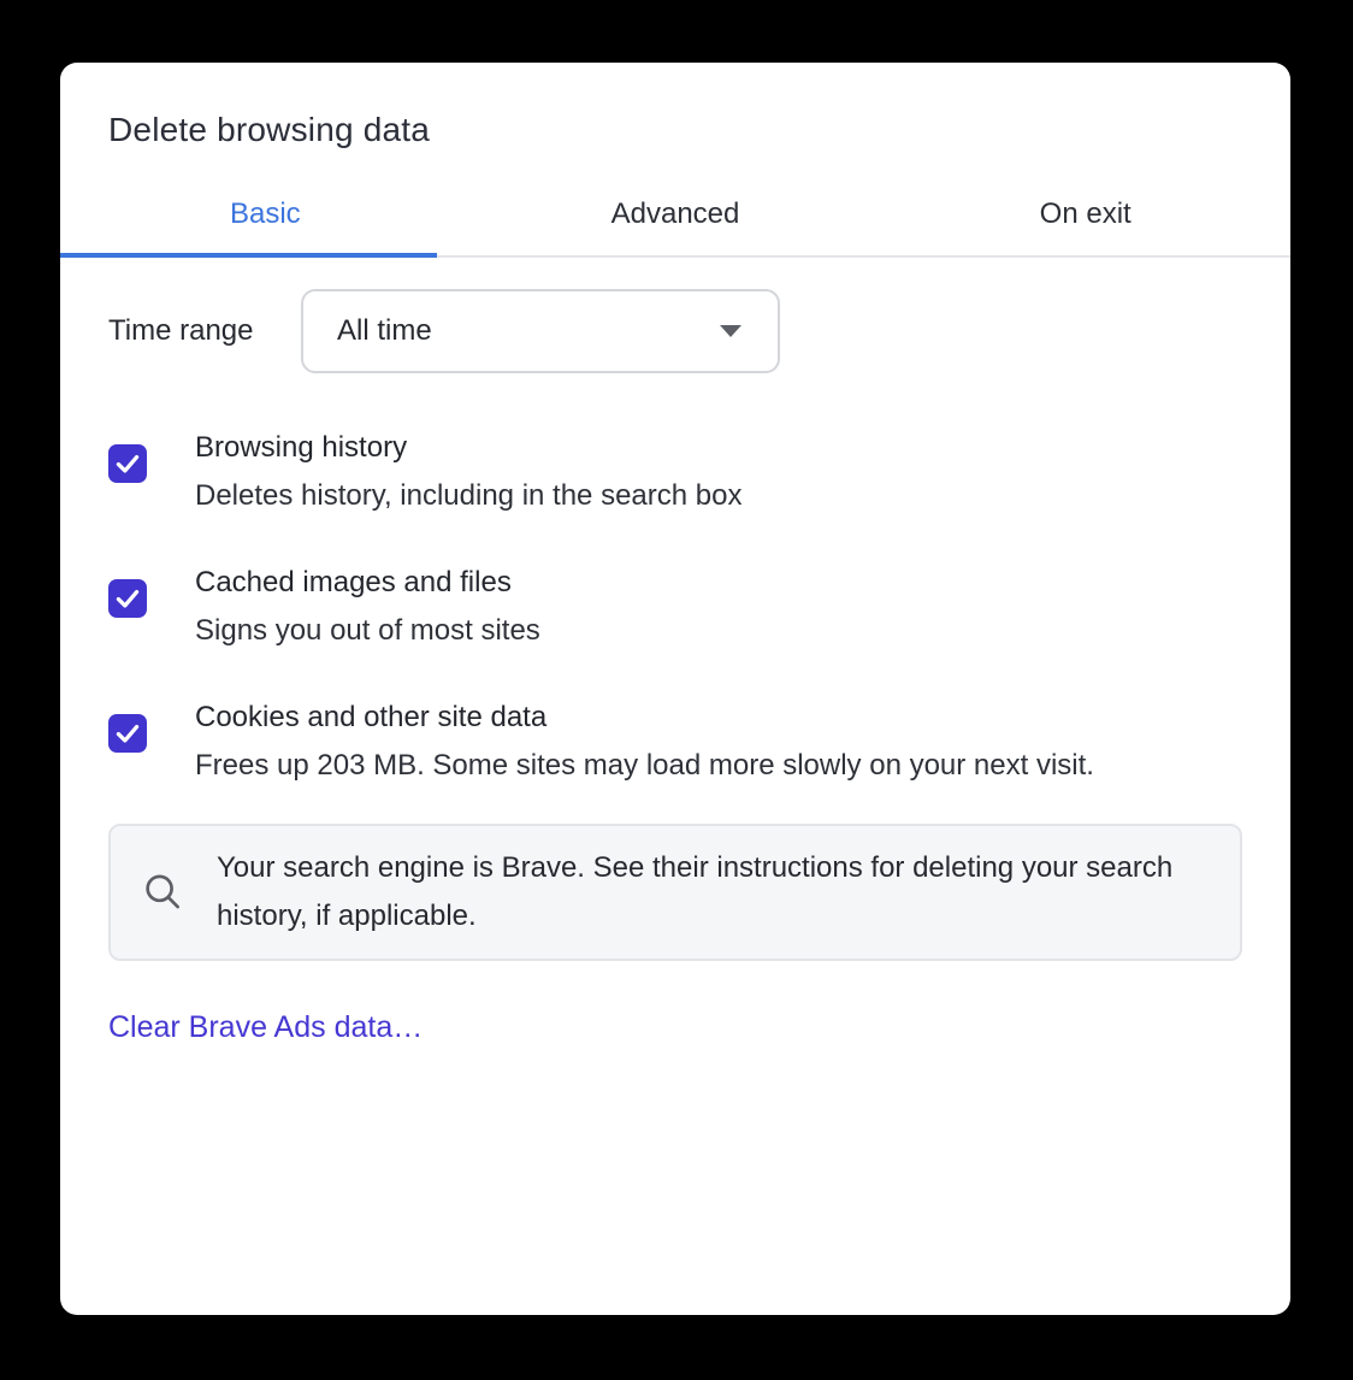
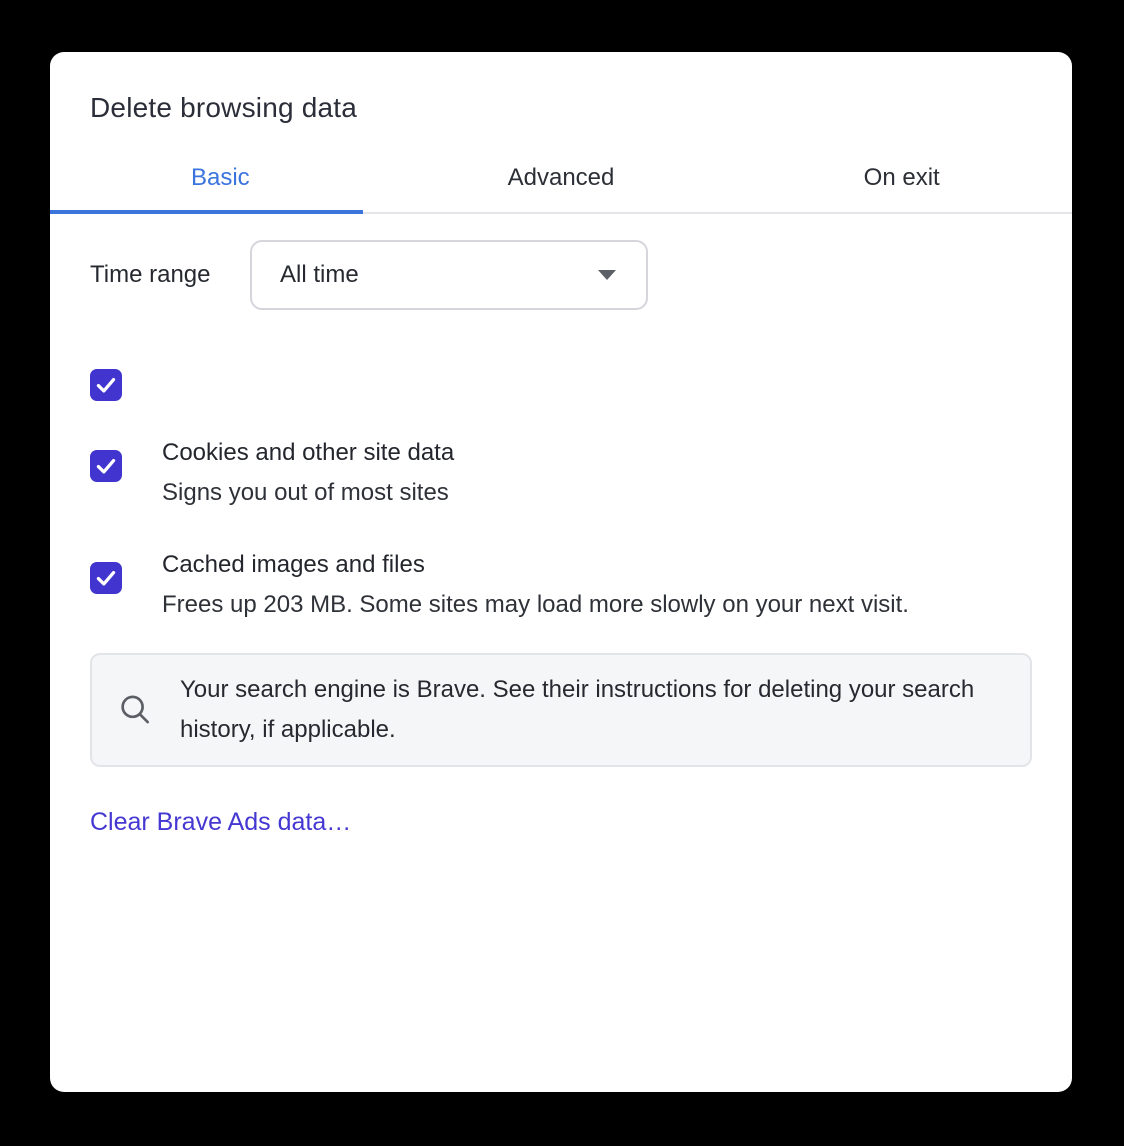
  Delete browsing data
  Basic
  Advanced
  On exit
  Time range
  All time
- Browsing history
- Deletes history, including in the search box
- Cached images and files
+ Cookies and other site data
  Signs you out of most sites
- Cookies and other site data
+ Cached images and files
  Frees up 203 MB. Some sites may load more slowly on your next visit.
  Your search engine is Brave. See their instructions for deleting your search history, if applicable.
  Clear Brave Ads data…
